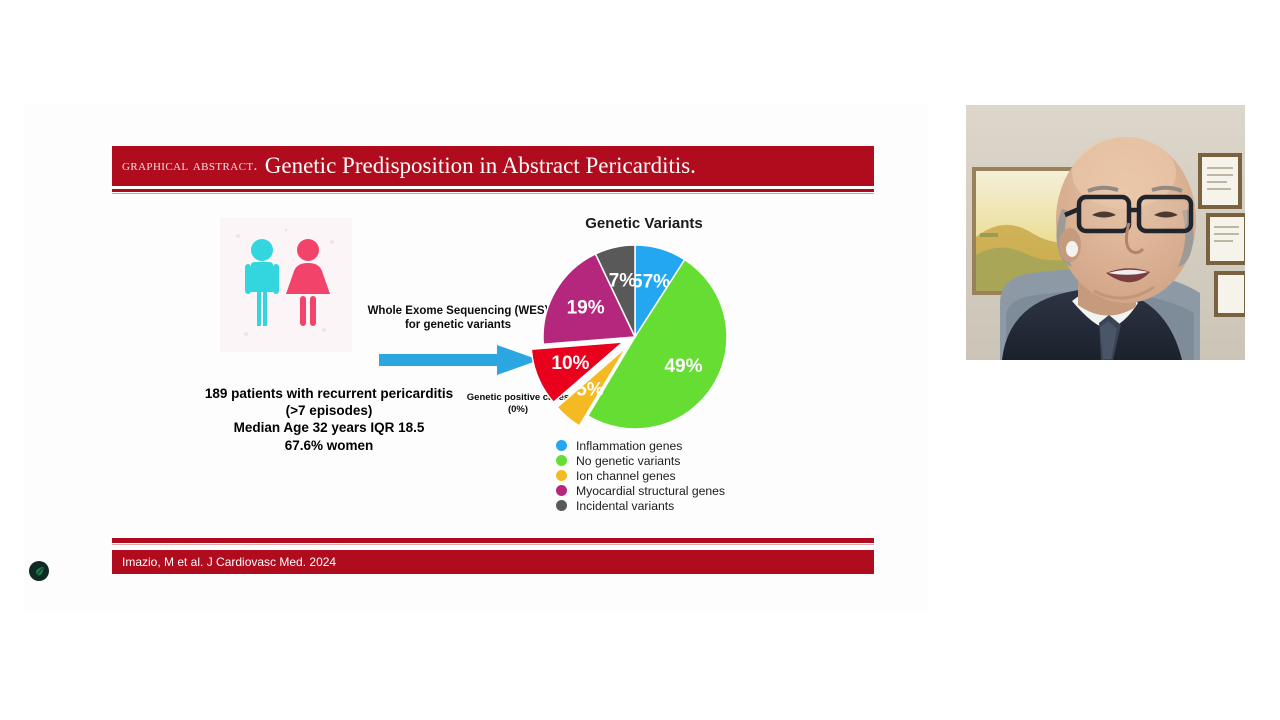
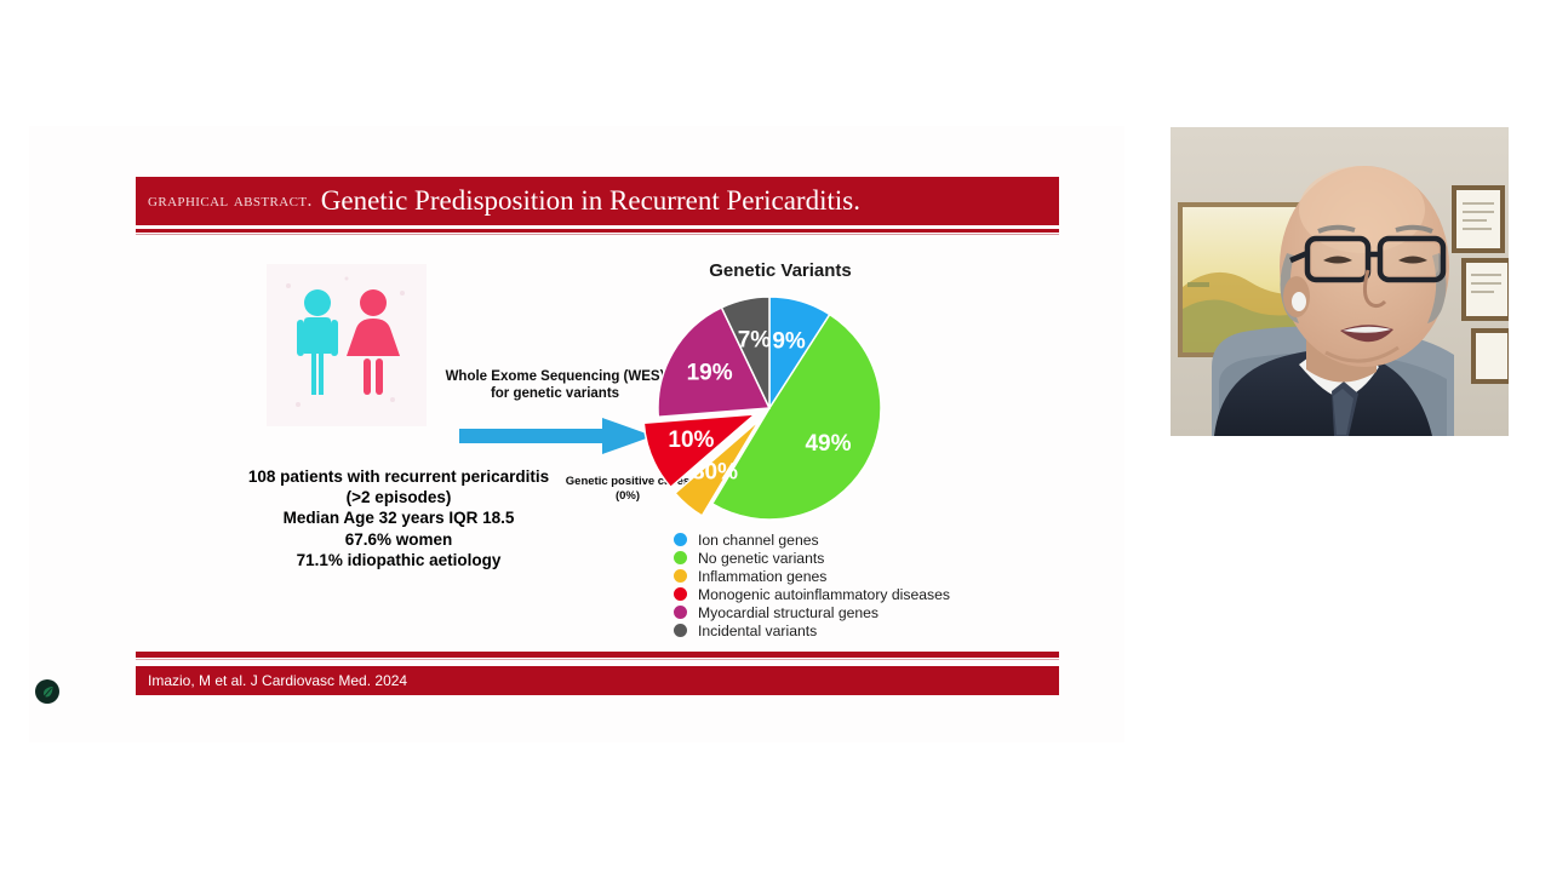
  graphical abstract.
- Genetic Predisposition in Abstract Pericarditis.
+ Genetic Predisposition in Recurrent Pericarditis.
  Whole Exome Sequencing (WES
  for genetic variants
- 189 patients with recurrent pericarditis
+ 108 patients with recurrent pericarditis
- (>7 episodes)
+ (>2 episodes)
  Median Age 32 years IQR 18.5
  67.6% women
+ 71.1% idiopathic aetiology
  Genetic positive ces
  (0%)
  Genetic Variants
- 57%
+ 9%
  49%
- 5%
+ 80%
  10%
  19%
  7%
- Inflammation genes
+ Ion channel genes
  No genetic variants
- Ion channel genes
+ Inflammation genes
+ Monogenic autoinflammatory diseases
  Myocardial structural genes
  Incidental variants
  Imazio, M et al. J Cardiovasc Med. 2024
